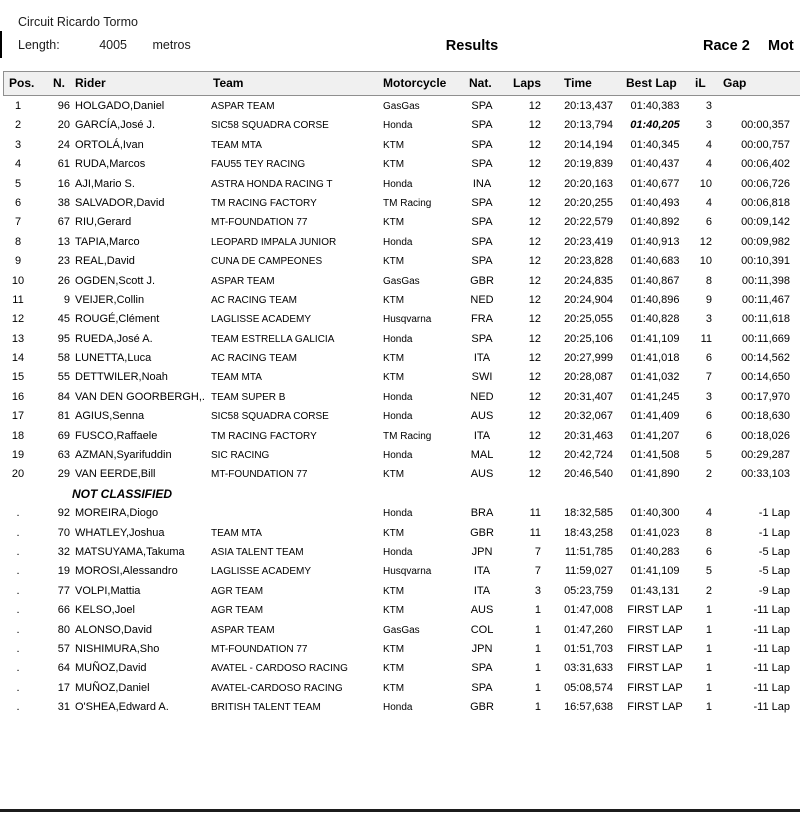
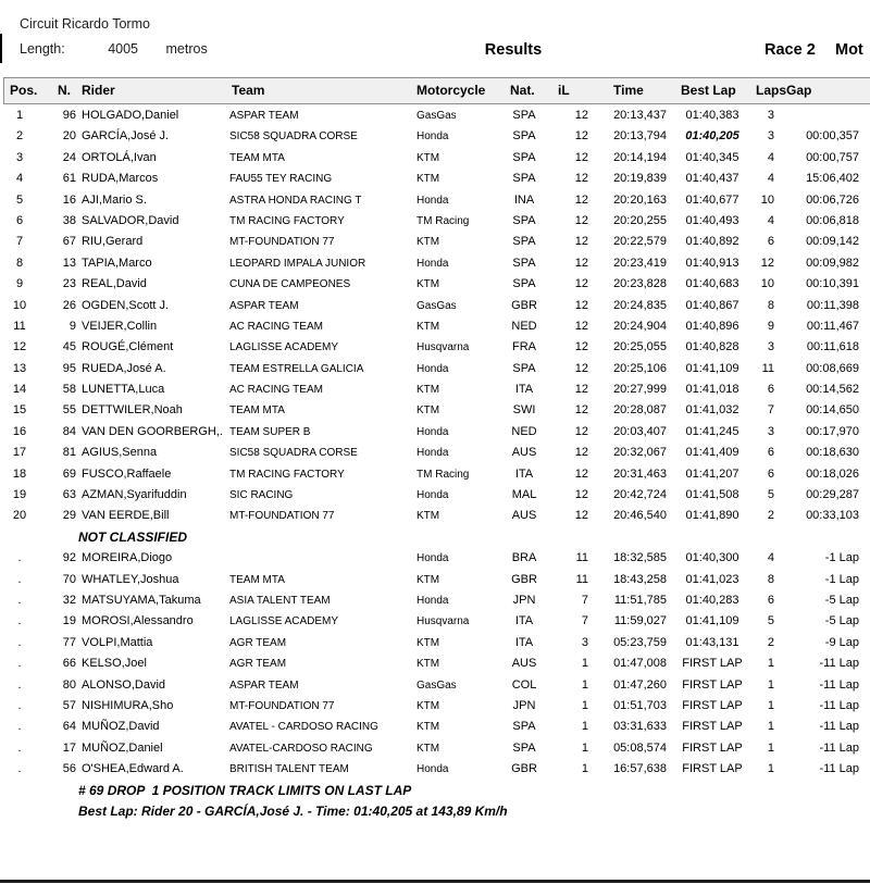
  Circuit Ricardo Tormo
  Length: 4005 metros
  Results
  Race 2
  Mot
  Pos.
  N.
  Rider
  Team
  Motorcycle
  Nat.
- Laps
+ iL
  Time
  Best Lap
- iL
+ Laps
  Gap
  1
  96
  HOLGADO,Daniel
  ASPAR TEAM
  GasGas
  SPA
  12
  20:13,437
  01:40,383
  3
  2
  20
  GARCÍA,José J.
  SIC58 SQUADRA CORSE
  Honda
  SPA
  12
  20:13,794
  01:40,205
  3
  00:00,357
  3
  24
  ORTOLÁ,Ivan
  TEAM MTA
  KTM
  SPA
  12
  20:14,194
  01:40,345
  4
  00:00,757
  4
  61
  RUDA,Marcos
  FAU55 TEY RACING
  KTM
  SPA
  12
  20:19,839
  01:40,437
  4
- 00:06,402
+ 15:06,402
  5
  16
  AJI,Mario S.
  ASTRA HONDA RACING T
  Honda
  INA
  12
  20:20,163
  01:40,677
  10
  00:06,726
  6
  38
  SALVADOR,David
  TM RACING FACTORY
  TM Racing
  SPA
  12
  20:20,255
  01:40,493
  4
  00:06,818
  7
  67
  RIU,Gerard
  MT-FOUNDATION 77
  KTM
  SPA
  12
  20:22,579
  01:40,892
  6
  00:09,142
  8
  13
  TAPIA,Marco
  LEOPARD IMPALA JUNIOR
  Honda
  SPA
  12
  20:23,419
  01:40,913
  12
  00:09,982
  9
  23
  REAL,David
  CUNA DE CAMPEONES
  KTM
  SPA
  12
  20:23,828
  01:40,683
  10
  00:10,391
  10
  26
  OGDEN,Scott J.
  ASPAR TEAM
  GasGas
  GBR
  12
  20:24,835
  01:40,867
  8
  00:11,398
  11
  9
  VEIJER,Collin
  AC RACING TEAM
  KTM
  NED
  12
  20:24,904
  01:40,896
  9
  00:11,467
  12
  45
  ROUGÉ,Clément
  LAGLISSE ACADEMY
  Husqvarna
  FRA
  12
  20:25,055
  01:40,828
  3
  00:11,618
  13
  95
  RUEDA,José A.
  TEAM ESTRELLA GALICIA
  Honda
  SPA
  12
  20:25,106
  01:41,109
  11
- 00:11,669
+ 00:08,669
  14
  58
  LUNETTA,Luca
  AC RACING TEAM
  KTM
  ITA
  12
  20:27,999
  01:41,018
  6
  00:14,562
  15
  55
  DETTWILER,Noah
  TEAM MTA
  KTM
  SWI
  12
  20:28,087
  01:41,032
  7
  00:14,650
  16
  84
  VAN DEN GOORBERGH,.
  TEAM SUPER B
  Honda
  NED
  12
- 20:31,407
+ 20:03,407
  01:41,245
  3
  00:17,970
  17
  81
  AGIUS,Senna
  SIC58 SQUADRA CORSE
  Honda
  AUS
  12
  20:32,067
  01:41,409
  6
  00:18,630
  18
  69
  FUSCO,Raffaele
  TM RACING FACTORY
  TM Racing
  ITA
  12
  20:31,463
  01:41,207
  6
  00:18,026
  19
  63
  AZMAN,Syarifuddin
  SIC RACING
  Honda
  MAL
  12
  20:42,724
  01:41,508
  5
  00:29,287
  20
  29
  VAN EERDE,Bill
  MT-FOUNDATION 77
  KTM
  AUS
  12
  20:46,540
  01:41,890
  2
  00:33,103
  NOT CLASSIFIED
  .
  92
  MOREIRA,Diogo
  Honda
  BRA
  11
  18:32,585
  01:40,300
  4
  -1 Lap
  .
  70
  WHATLEY,Joshua
  TEAM MTA
  KTM
  GBR
  11
  18:43,258
  01:41,023
  8
  -1 Lap
  .
  32
  MATSUYAMA,Takuma
  ASIA TALENT TEAM
  Honda
  JPN
  7
  11:51,785
  01:40,283
  6
  -5 Lap
  .
  19
  MOROSI,Alessandro
  LAGLISSE ACADEMY
  Husqvarna
  ITA
  7
  11:59,027
  01:41,109
  5
  -5 Lap
  .
  77
  VOLPI,Mattia
  AGR TEAM
  KTM
  ITA
  3
  05:23,759
  01:43,131
  2
  -9 Lap
  .
  66
  KELSO,Joel
  AGR TEAM
  KTM
  AUS
  1
  01:47,008
  FIRST LAP
  1
  -11 Lap
  .
  80
  ALONSO,David
  ASPAR TEAM
  GasGas
  COL
  1
  01:47,260
  FIRST LAP
  1
  -11 Lap
  .
  57
  NISHIMURA,Sho
  MT-FOUNDATION 77
  KTM
  JPN
  1
  01:51,703
  FIRST LAP
  1
  -11 Lap
  .
  64
  MUÑOZ,David
  AVATEL - CARDOSO RACING
  KTM
  SPA
  1
  03:31,633
  FIRST LAP
  1
  -11 Lap
  .
  17
  MUÑOZ,Daniel
  AVATEL-CARDOSO RACING
  KTM
  SPA
  1
  05:08,574
  FIRST LAP
  1
  -11 Lap
  .
- 31
+ 56
  O'SHEA,Edward A.
  BRITISH TALENT TEAM
  Honda
  GBR
  1
  16:57,638
  FIRST LAP
  1
  -11 Lap
+ # 69 DROP 1 POSITION TRACK LIMITS ON LAST LAP
+ Best Lap: Rider 20 - GARCÍA,José J. - Time: 01:40,205 at 143,89 Km/h
